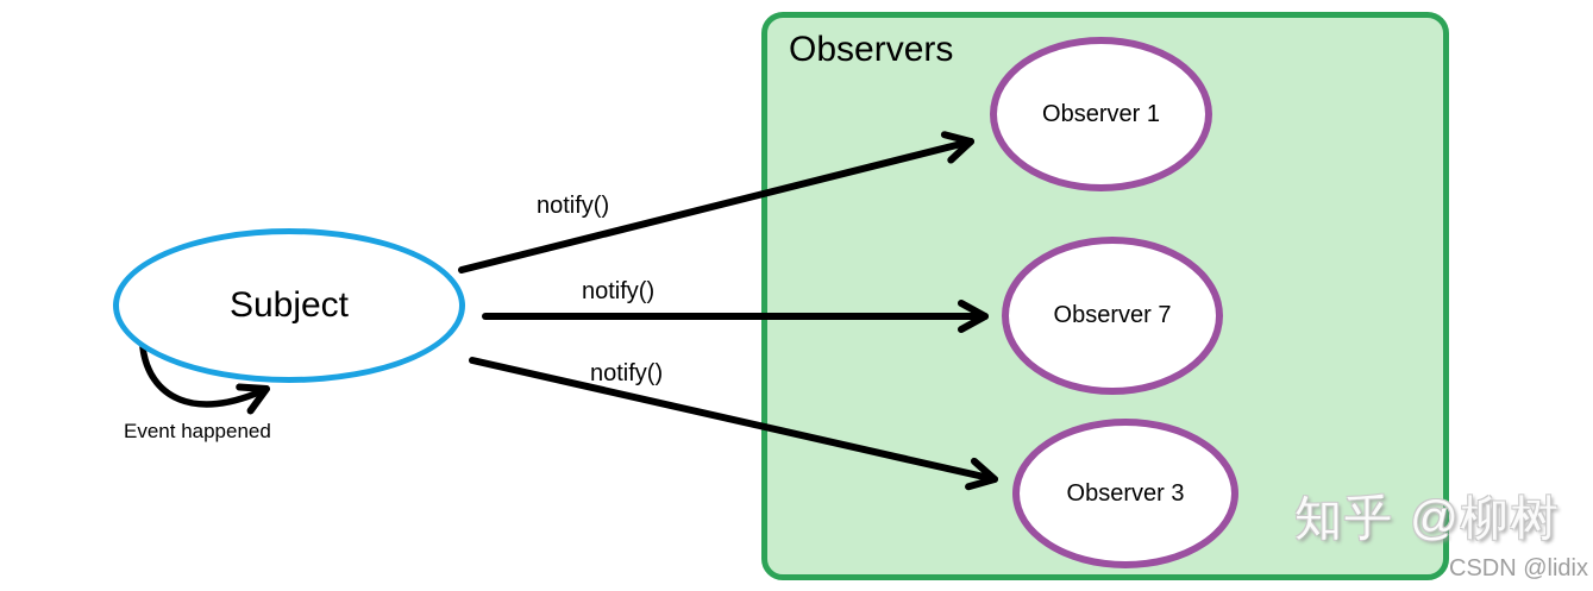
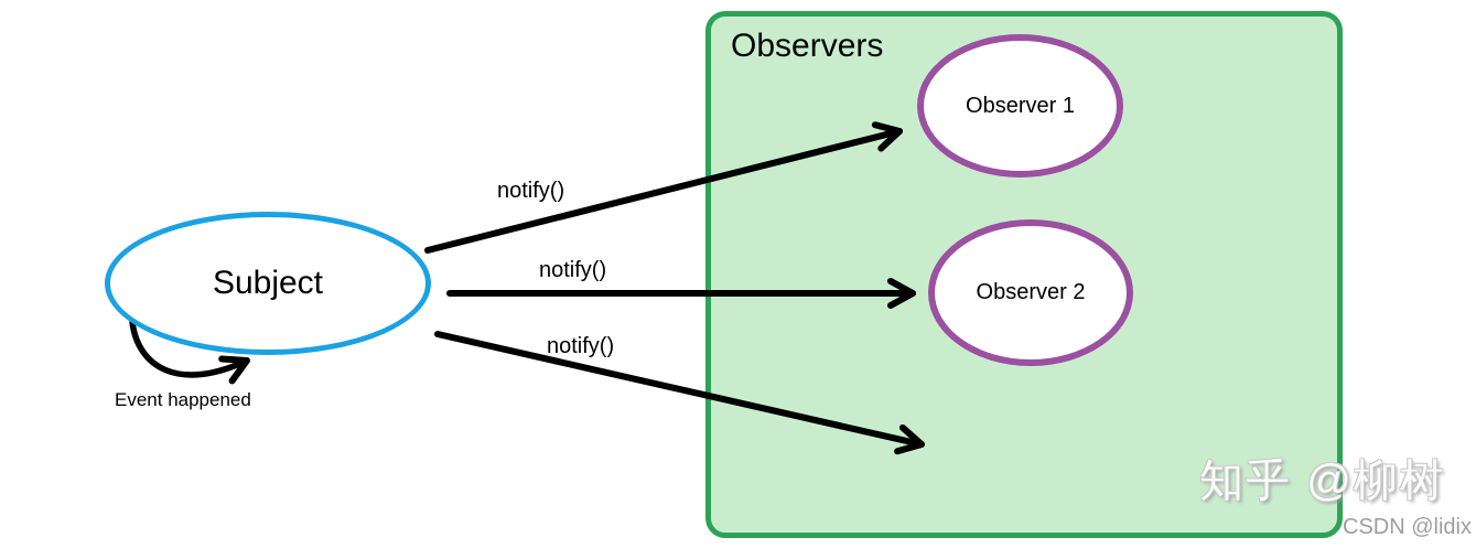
  Observers
  Subject
  Observer 1
- Observer 7
+ Observer 2
- Observer 3
  notify()
  notify()
  notify()
  Event happened
  知乎 @柳树
  CSDN @lidix
